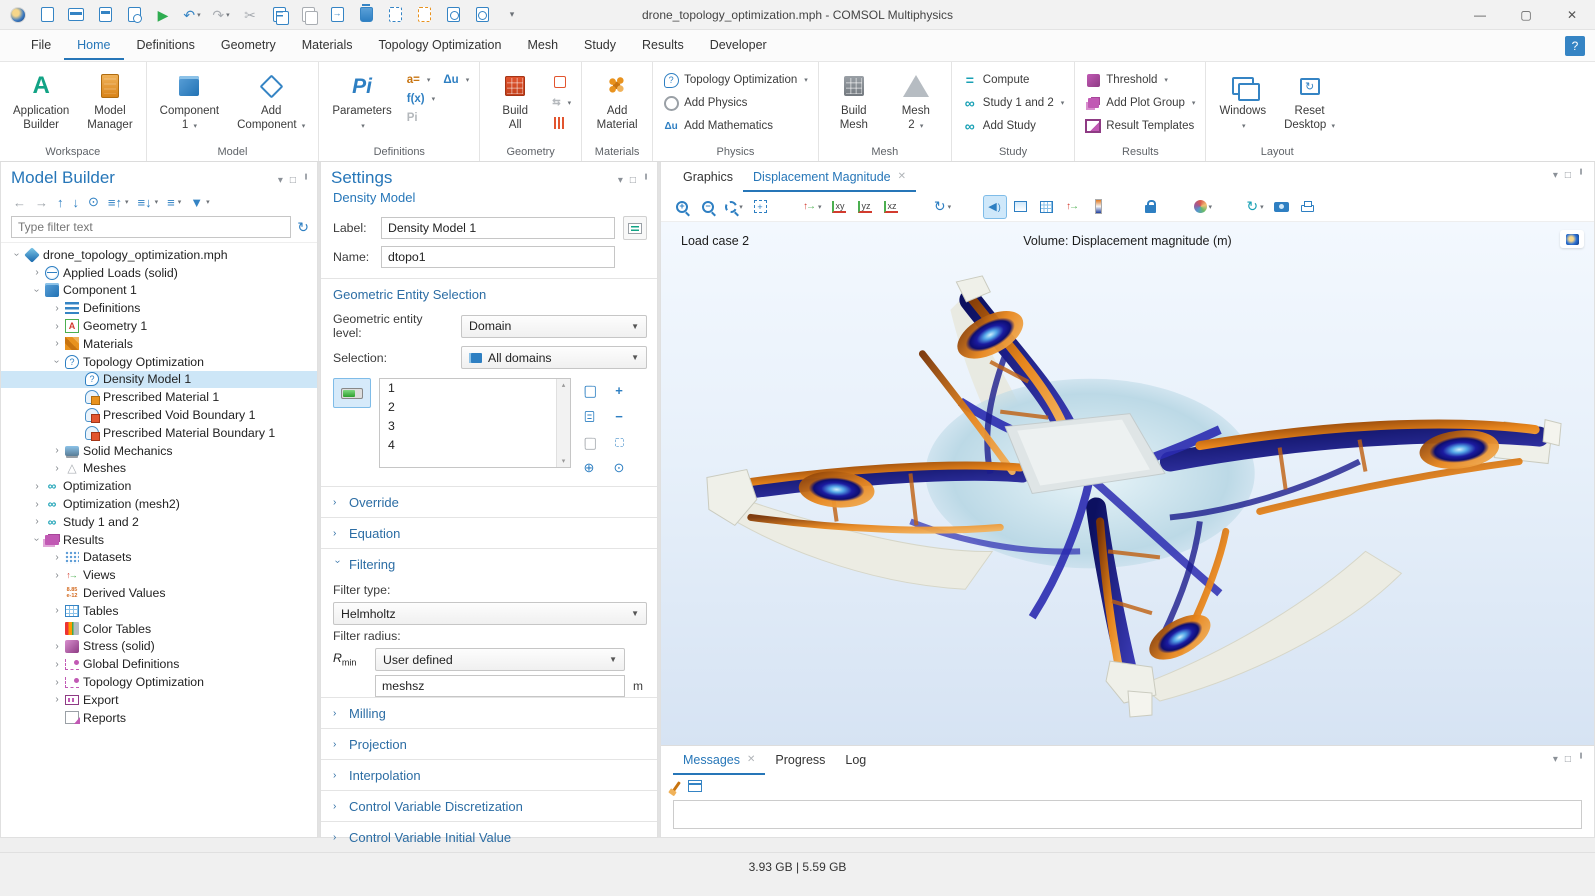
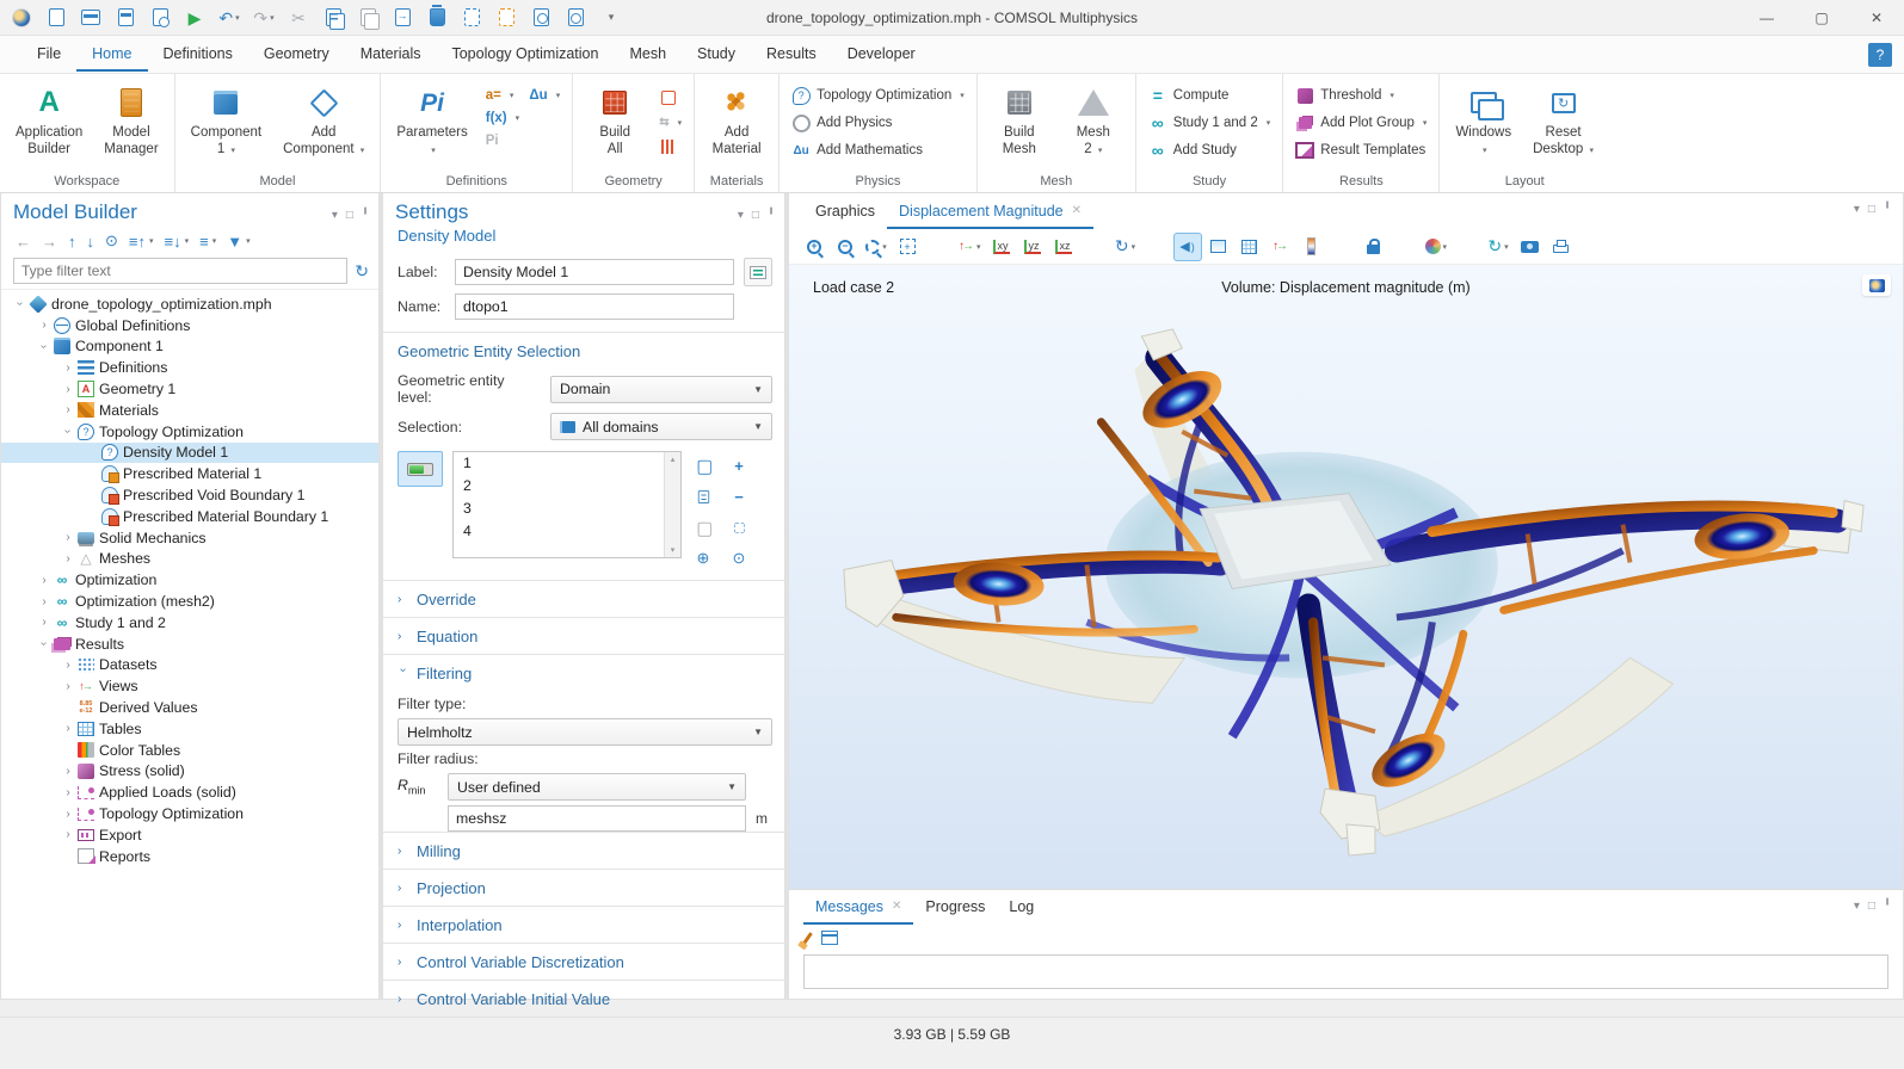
  ▶
  ↶
  ↷
  ✂
  ▾
  drone_topology_optimization.mph - COMSOL Multiphysics
  —
  ▢
  ✕
  File
  Home
  Definitions
  Geometry
  Materials
  Topology Optimization
  Mesh
  Study
  Results
  Developer
  ?
  A
  Application
  Builder
  Model
  Manager
  Workspace
  Component
  Add
  Component
  Model
  Pi
  Parameters
  a=
  Δu
  f(x)
  Pi
  Definitions
  Build
  All
  ⇆
  Geometry
  Add
  Material
  Materials
  Topology Optimization
  Add Physics
  Add Mathematics
  Physics
  Build
  Mesh
  Mesh
  Mesh
  Compute
  Study 1 and 2
  Add Study
  Study
  Threshold
  Add Plot Group
  Result Templates
  Results
  Windows
  ↻
  Reset
  Desktop
  Layout
  Model Builder
  ▾
  □
  ╹
  ←
  →
  ↑
  ↓
  ⊙
  ≡↑
  ≡↓
  ≡
  ▼
  Type filter text
  ↻
  drone_topology_optimization.mph
- Applied Loads (solid)
+ Global Definitions
  Component 1
  Definitions
  Geometry 1
  Materials
  Topology Optimization
  Density Model 1
  Prescribed Material 1
  Prescribed Void Boundary 1
  Prescribed Material Boundary 1
  Solid Mechanics
  Meshes
  Optimization
  Optimization (mesh2)
  Study 1 and 2
  Results
  Datasets
  Views
  Derived Values
  Tables
  Color Tables
  Stress (solid)
- Global Definitions
+ Applied Loads (solid)
  Topology Optimization
  Export
  Reports
  Settings
  ▾
  □
  ╹
  Density Model
  Label:
  Density Model 1
  Name:
  dtopo1
  Geometric Entity Selection
  Geometric entity level:
  Domain
  ▼
  Selection:
  All domains
  ▼
  1
  2
  3
  4
  +
  −
  ⊕
  ⊙
  ›
  Override
  ›
  Equation
  Filtering
  Filter type:
  Helmholtz
  ▼
  Filter radius:
  Rmin
  User defined
  ▼
  meshsz
  m
  ›
  Milling
  ›
  Projection
  ›
  Interpolation
  ›
  Control Variable Discretization
  ›
  Control Variable Initial Value
  Graphics
  Displacement Magnitude
  ✕
  ▾
  □
  ╹
  Volume: Displacement magnitude (m)
  Load case 2
  Messages
  ✕
  Progress
  Log
  ▾
  □
  ╹
  3.93 GB | 5.59 GB
